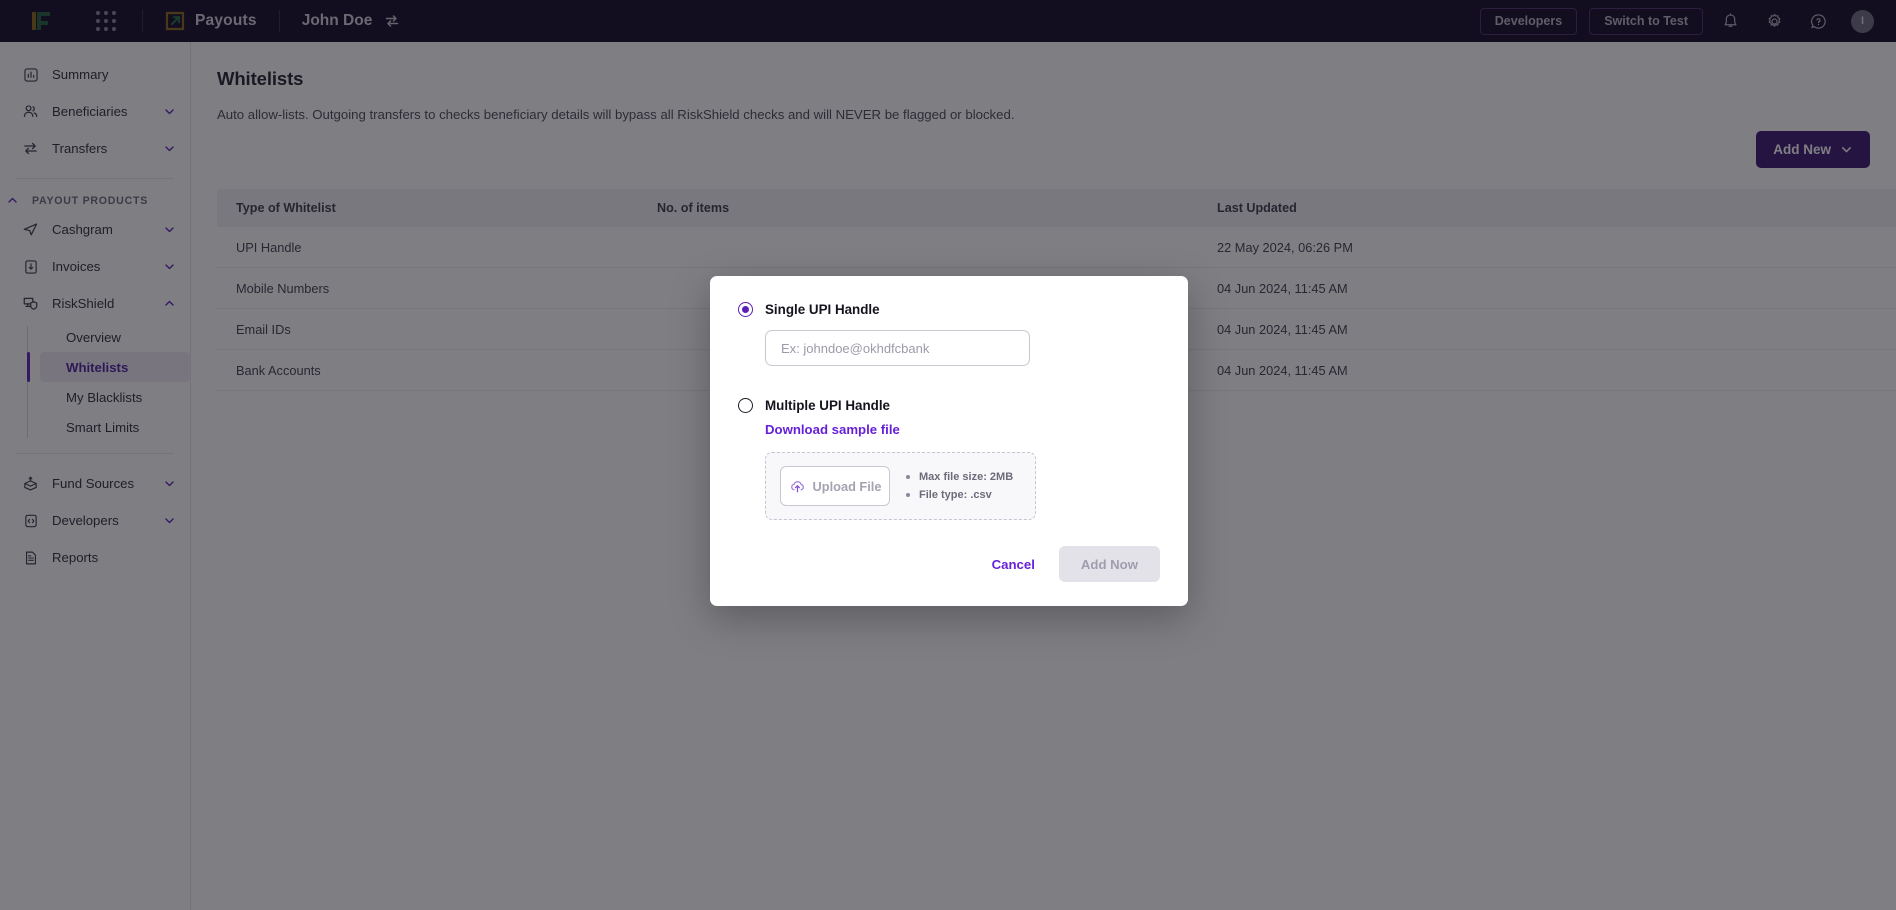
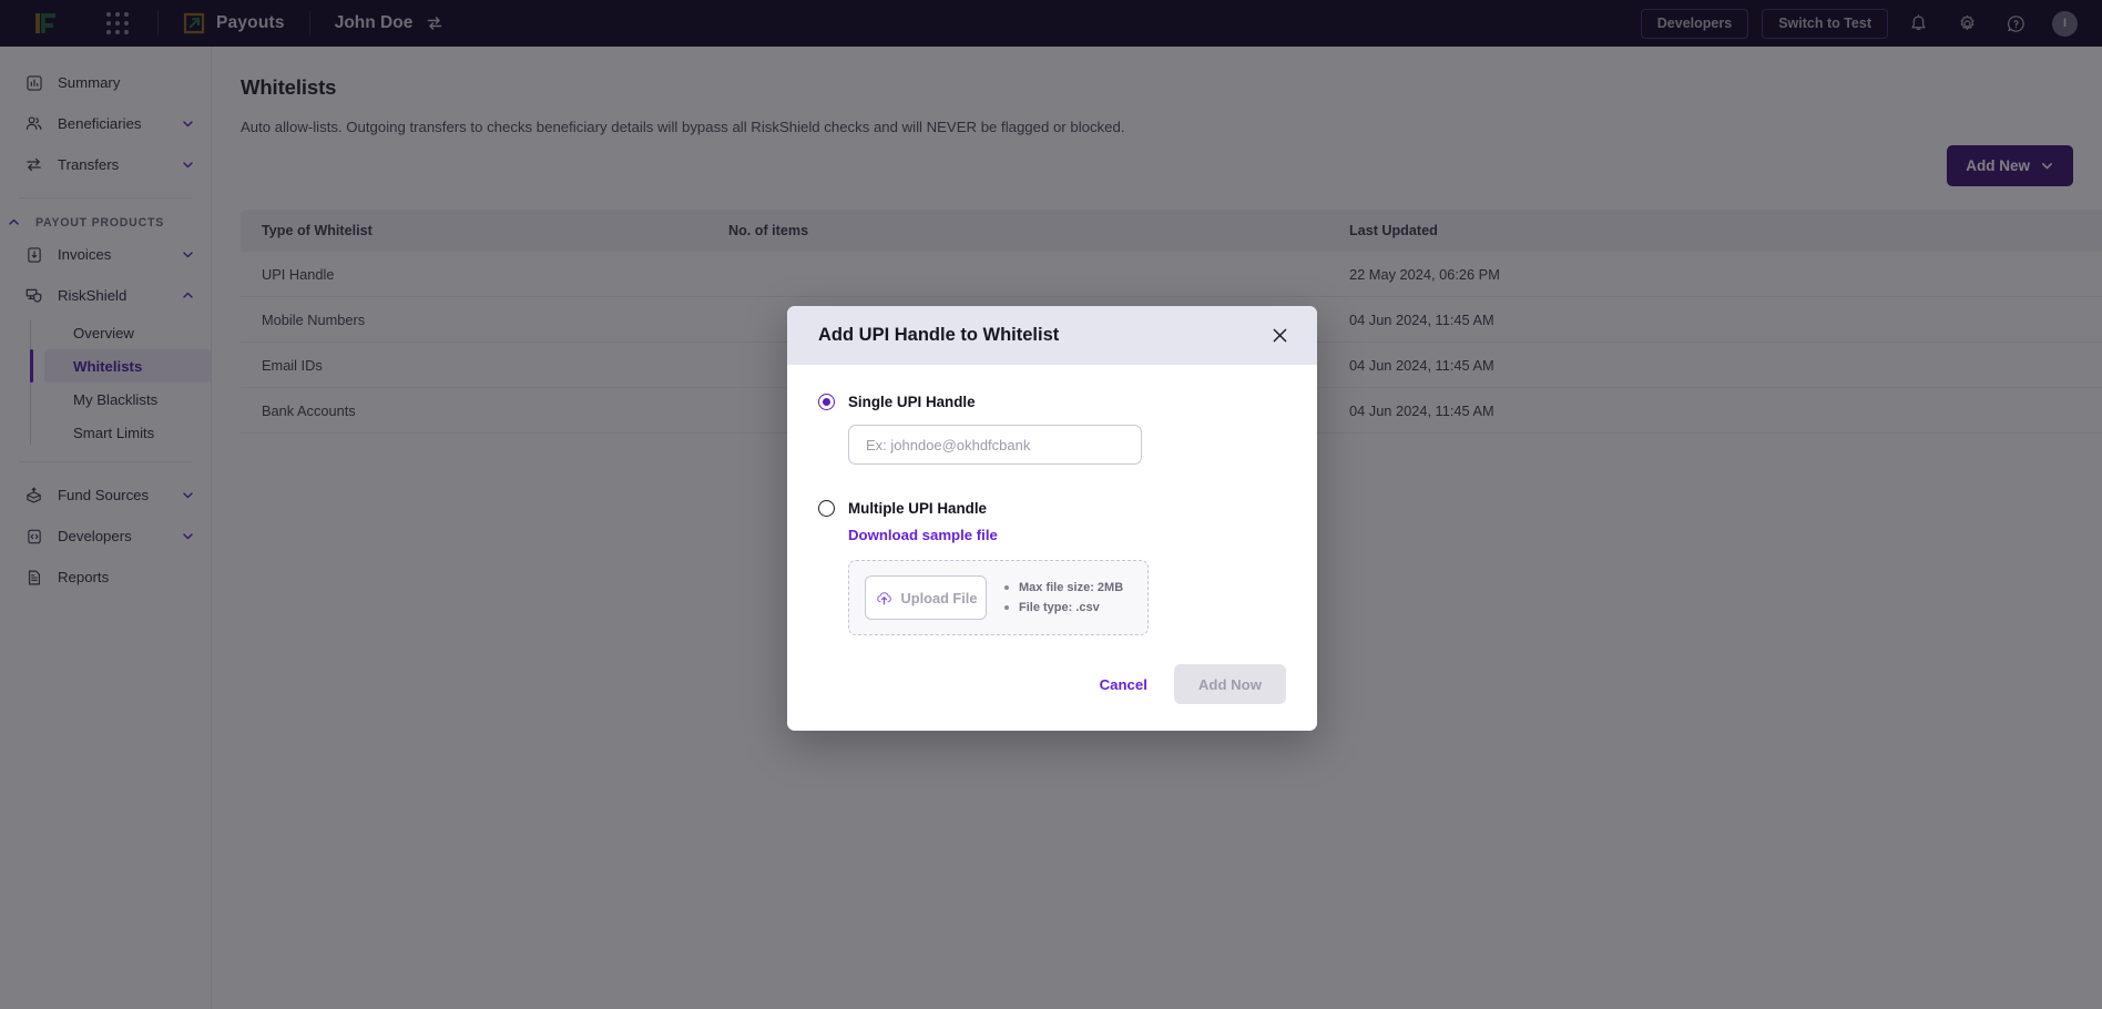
  Payouts
  John Doe
  Developers
  Switch to Test
  I
  Summary
  Beneficiaries
  Transfers
  PAYOUT PRODUCTS
- Cashgram
  Invoices
  RiskShield
  Overview
  Whitelists
  My Blacklists
  Smart Limits
  Fund Sources
  Developers
  Reports
  Whitelists
  Auto allow-lists. Outgoing transfers to checks beneficiary details will bypass all RiskShield checks and will NEVER be flagged or blocked.
  Add New
  Type of Whitelist
  No. of items
  Last Updated
  UPI Handle
  22 May 2024, 06:26 PM
  Mobile Numbers
  04 Jun 2024, 11:45 AM
  Email IDs
  04 Jun 2024, 11:45 AM
  Bank Accounts
  04 Jun 2024, 11:45 AM
+ Add UPI Handle to Whitelist
  Single UPI Handle
  Ex: johndoe@okhdfcbank
  Multiple UPI Handle
  Download sample file
  Upload File
  Max file size: 2MB
  File type: .csv
  Cancel
  Add Now
